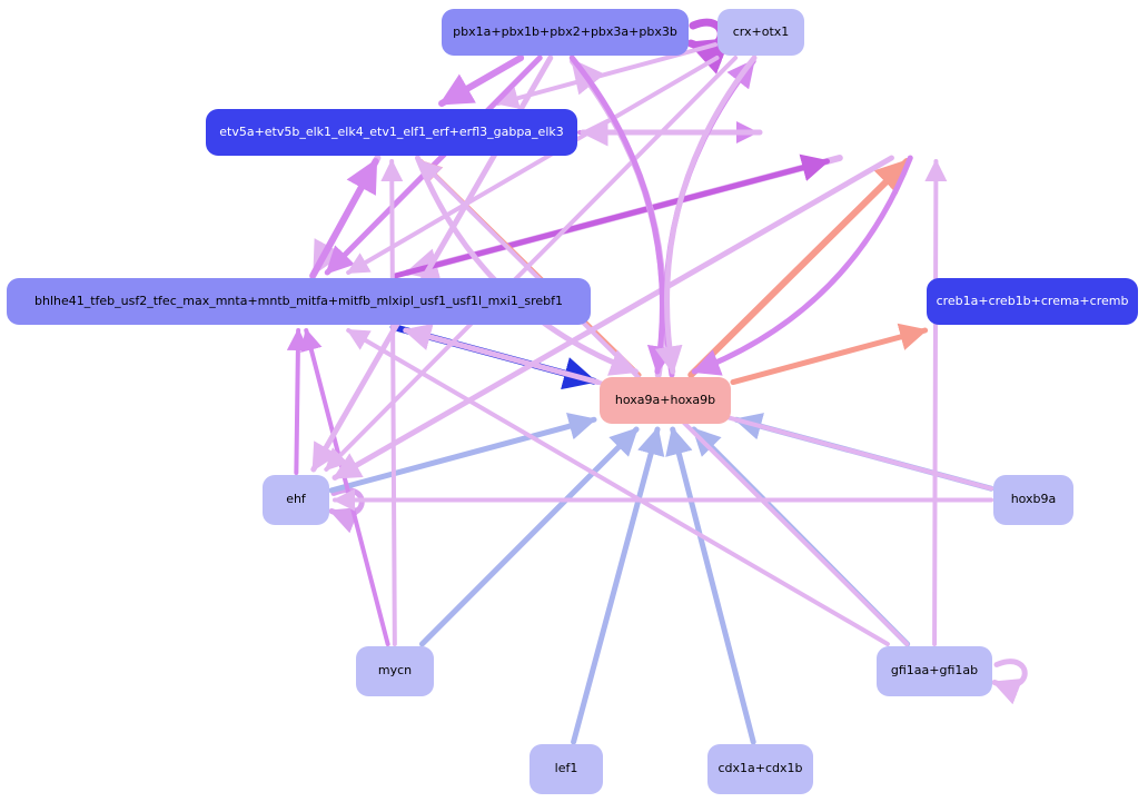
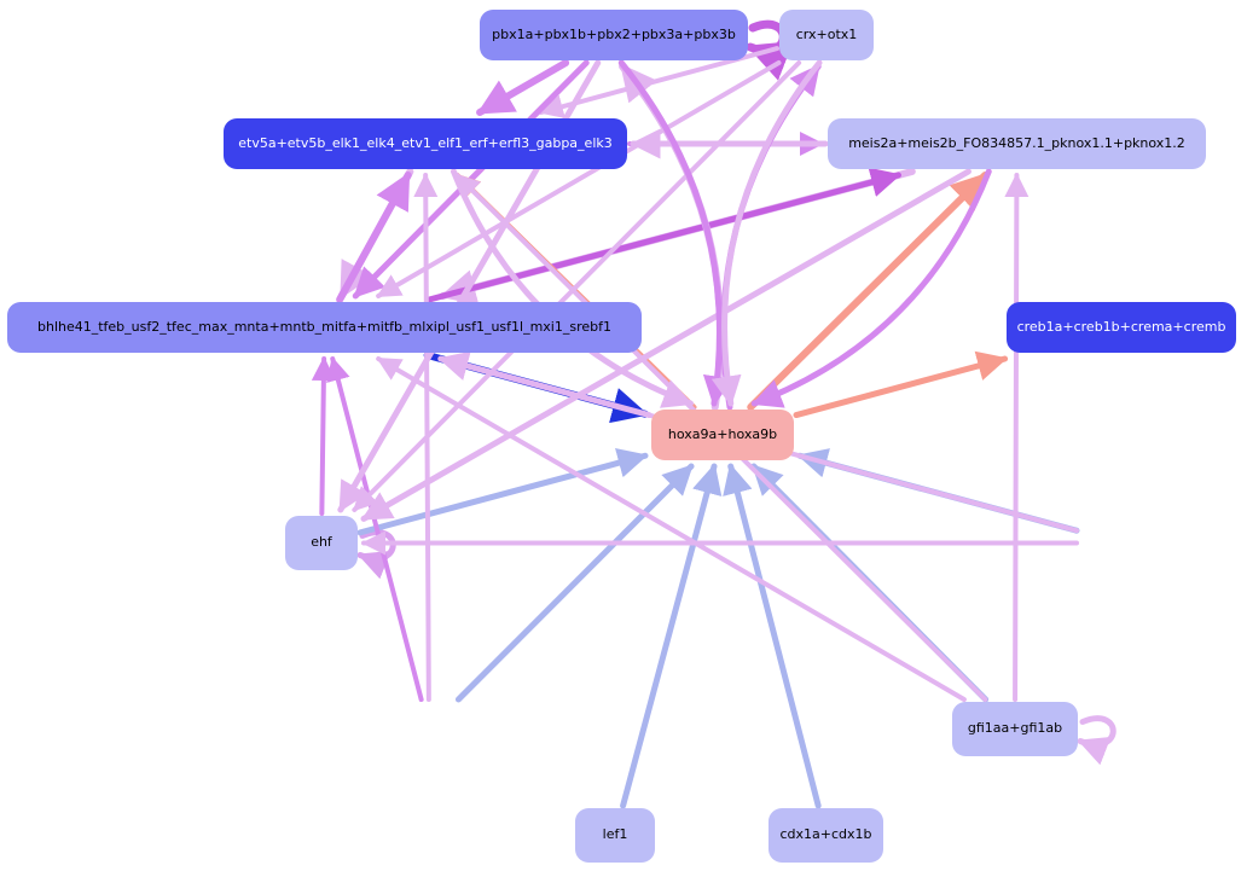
  pbx1a+pbx1b+pbx2+pbx3a+pbx3b
  crx+otx1
  etv5a+etv5b_elk1_elk4_etv1_elf1_erf+erfl3_gabpa_elk3
+ meis2a+meis2b_FO834857.1_pknox1.1+pknox1.2
  bhlhe41_tfeb_usf2_tfec_max_mnta+mntb_mitfa+mitfb_mlxipl_usf1_usf1l_mxi1_srebf1
  creb1a+creb1b+crema+cremb
  hoxa9a+hoxa9b
  ehf
- hoxb9a
- mycn
  gfi1aa+gfi1ab
  lef1
  cdx1a+cdx1b
